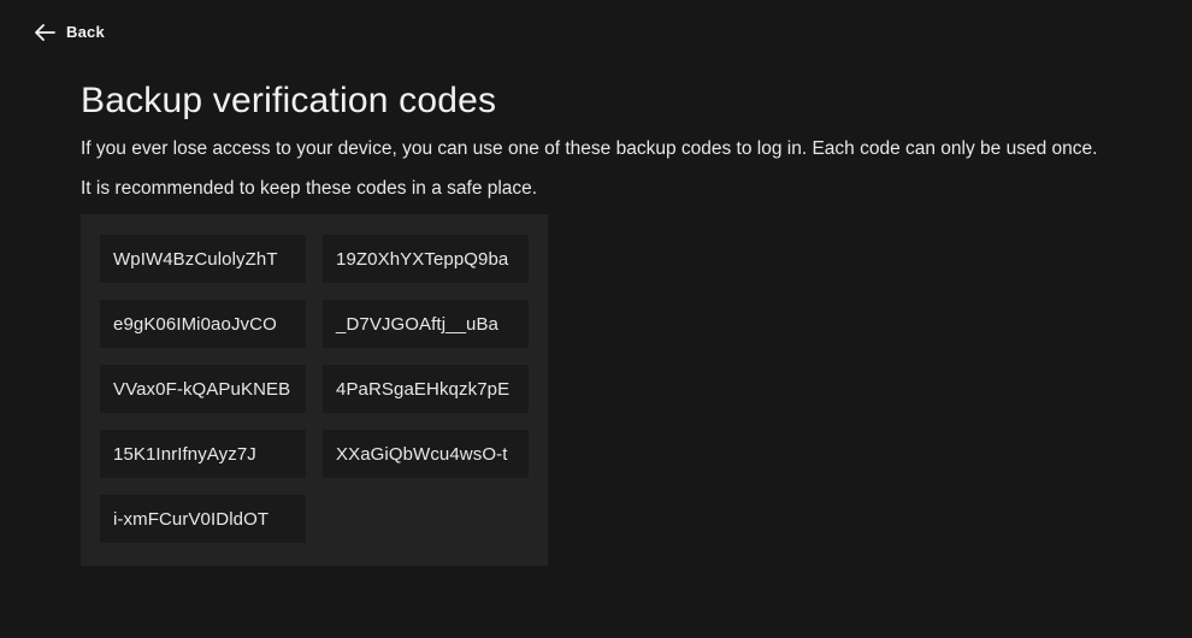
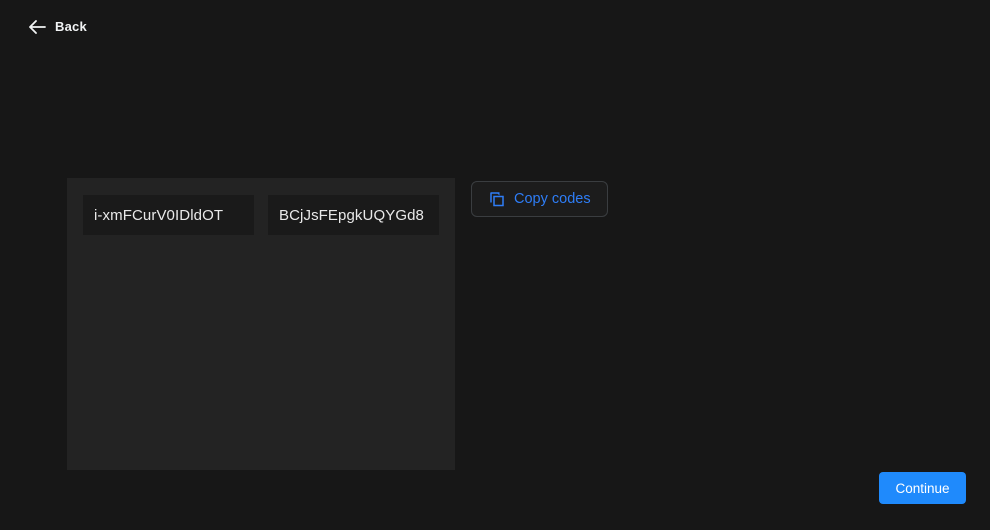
  Back
- Backup verification codes
- If you ever lose access to your device, you can use one of these backup codes to log in. Each code can only be used once.
- It is recommended to keep these codes in a safe place.
- WpIW4BzCulolyZhT
- 19Z0XhYXTeppQ9ba
- e9gK06IMi0aoJvCO
- _D7VJGOAftj__uBa
- VVax0F-kQAPuKNEB
- 4PaRSgaEHkqzk7pE
- 15K1InrIfnyAyz7J
- XXaGiQbWcu4wsO-t
  i-xmFCurV0IDldOT
+ BCjJsFEpgkUQYGd8
+ Copy codes
+ Continue
